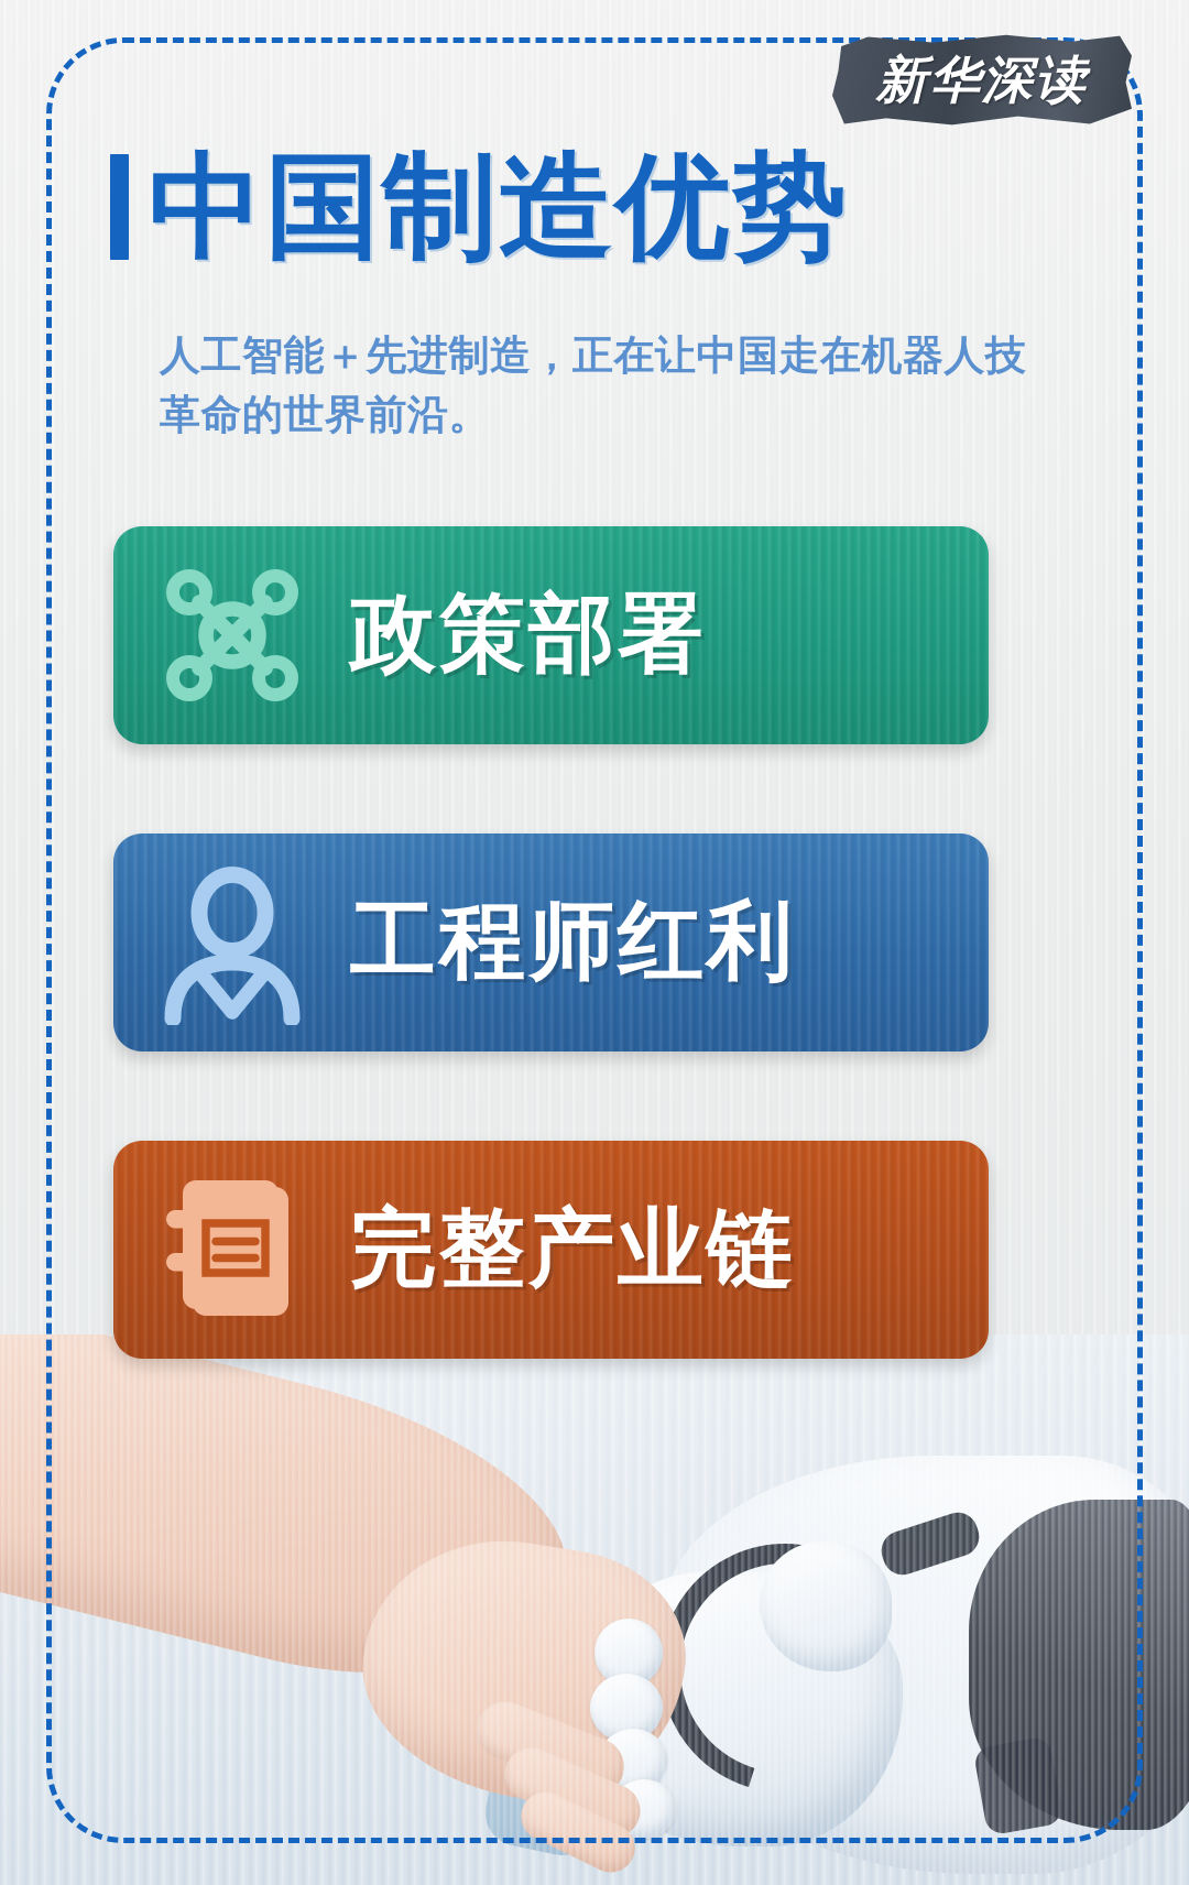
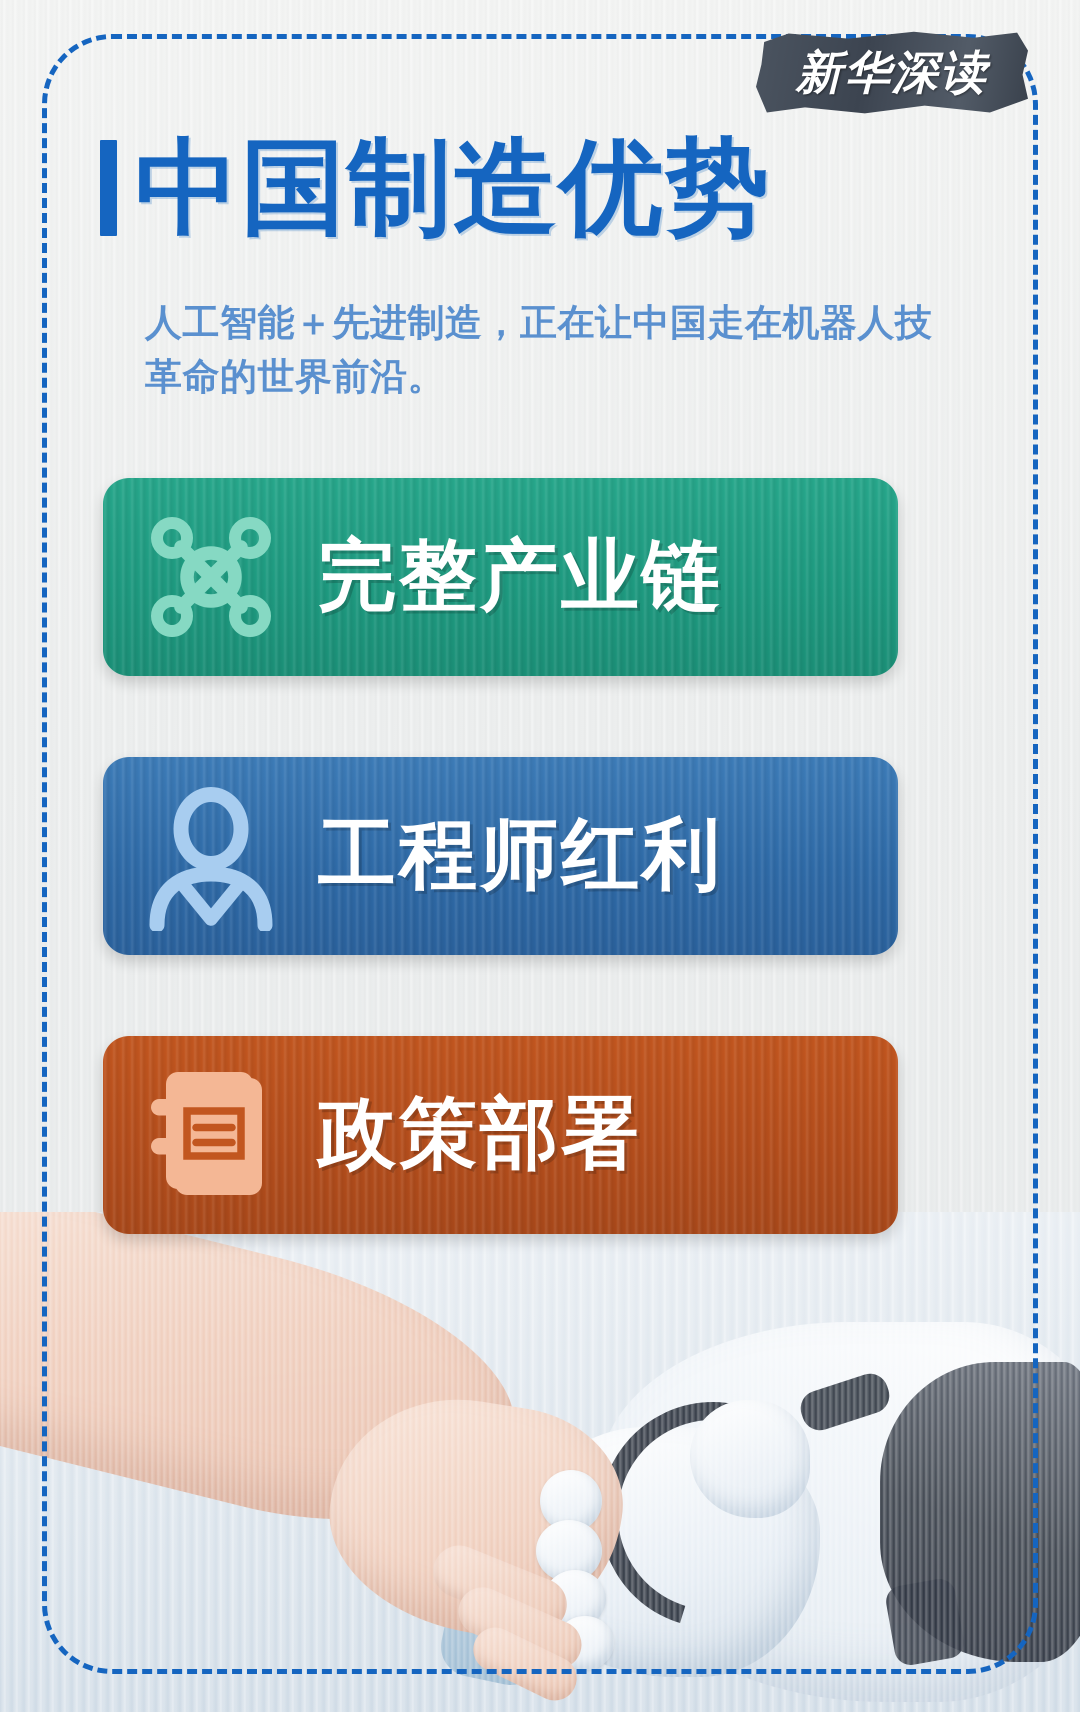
  新华深读
  中国制造优势
  人工智能＋先进制造，正在让中国走在机器人技
  革命的世界前沿。
- 政策部署
+ 完整产业链
  工程师红利
- 完整产业链
+ 政策部署
